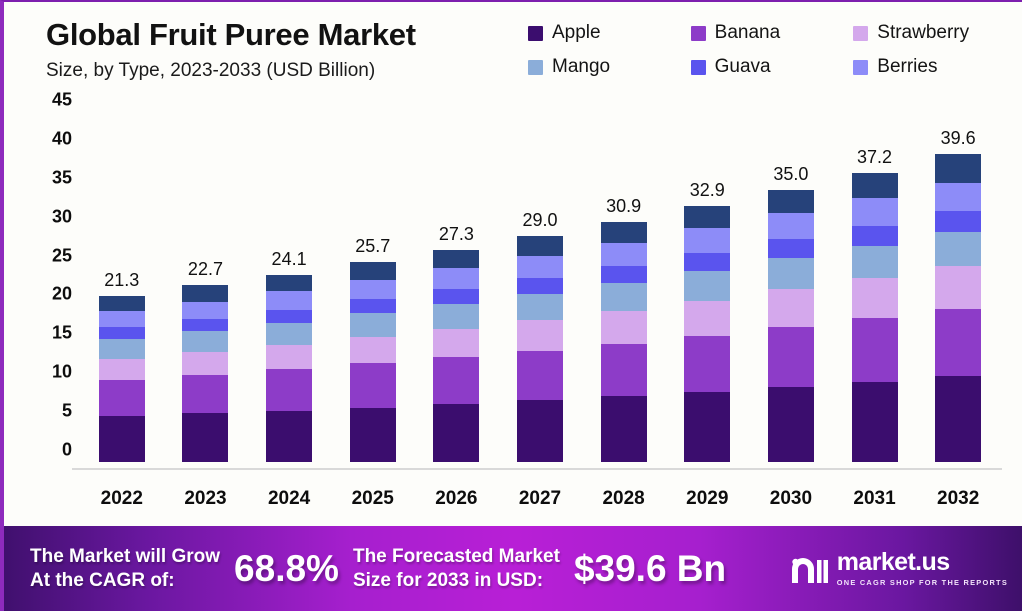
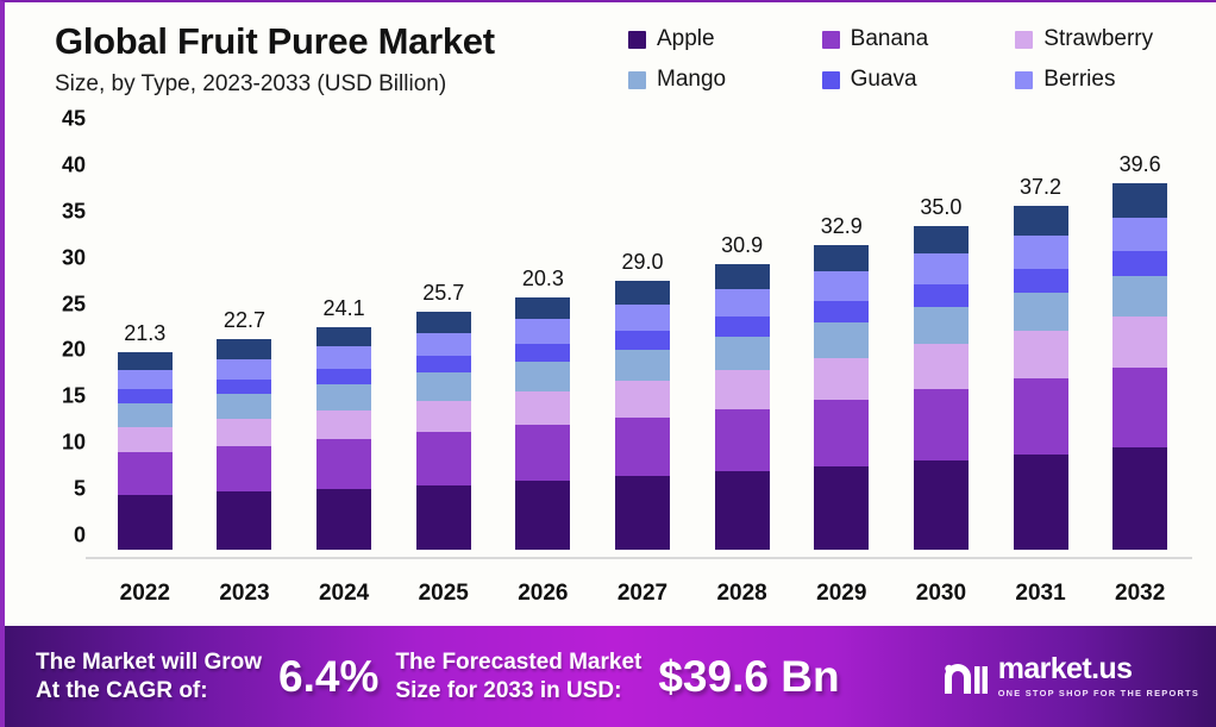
  Global Fruit Puree Market
  Size, by Type, 2023-2033 (USD Billion)
  Apple
  Banana
  Strawberry
  Mango
  Guava
  Berries
  0
  5
  10
  15
  20
  25
  30
  35
  40
  45
  21.3
  22.7
  24.1
  25.7
- 27.3
+ 20.3
  29.0
  30.9
  32.9
  35.0
  37.2
  39.6
  2022
  2023
  2024
  2025
  2026
  2027
  2028
  2029
  2030
  2031
  2032
  The Market will Grow
  At the CAGR of:
- 68.8%
+ 6.4%
  The Forecasted Market
  Size for 2033 in USD:
  $39.6 Bn
  market.us
- ONE CAGR SHOP FOR THE REPORTS
+ ONE STOP SHOP FOR THE REPORTS
